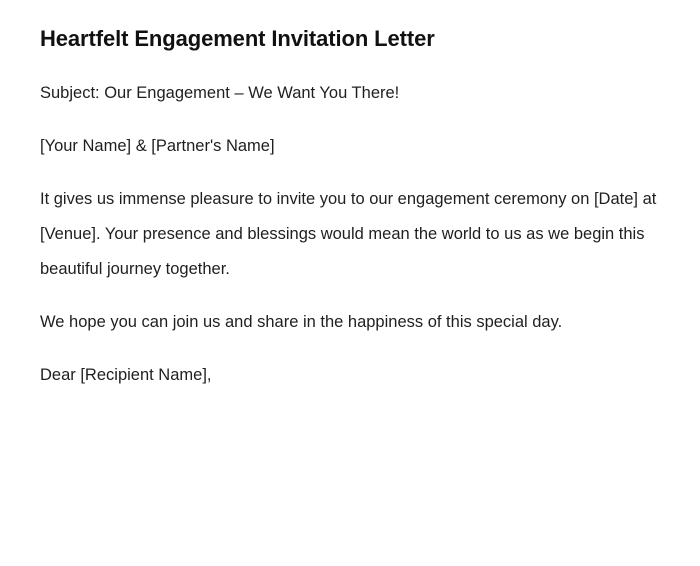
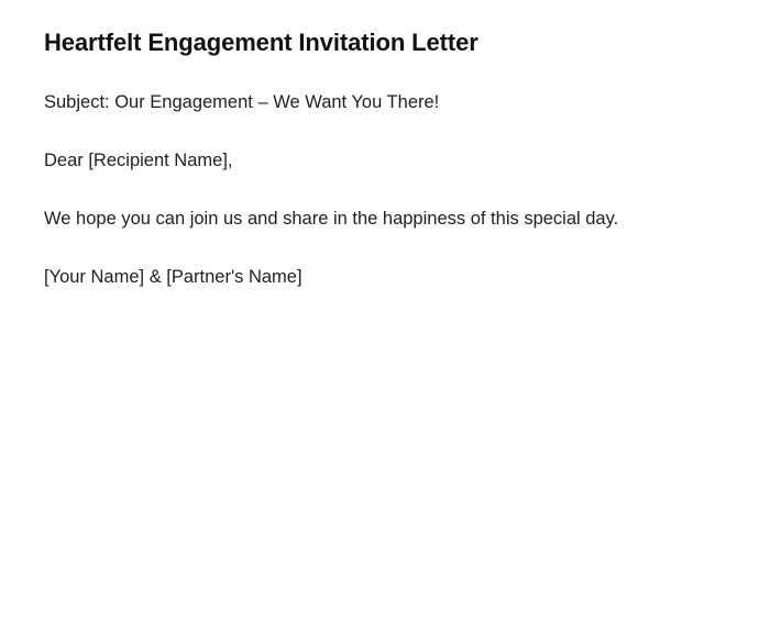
  Heartfelt Engagement Invitation Letter
  Subject: Our Engagement – We Want You There!
- [Your Name] & [Partner's Name]
+ Dear [Recipient Name],
- It gives us immense pleasure to invite you to our engagement ceremony on [Date] at [Venue]. Your presence and blessings would mean the world to us as we begin this beautiful journey together.
  We hope you can join us and share in the happiness of this special day.
- Dear [Recipient Name],
+ [Your Name] & [Partner's Name]
